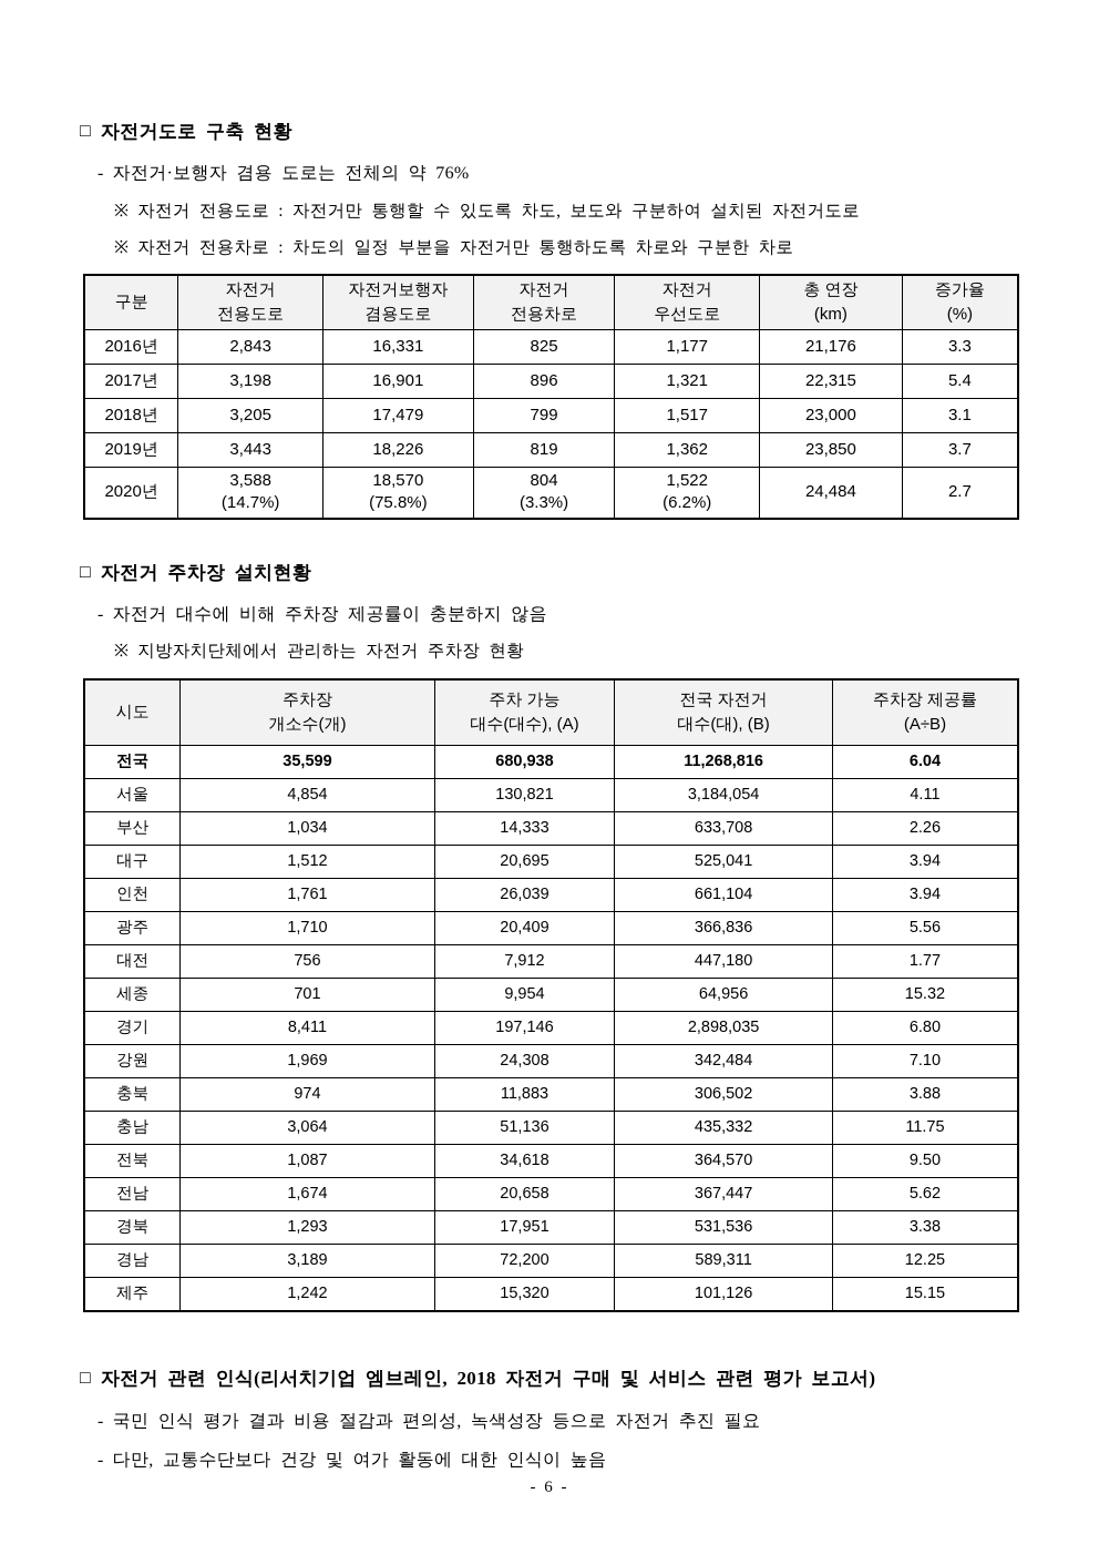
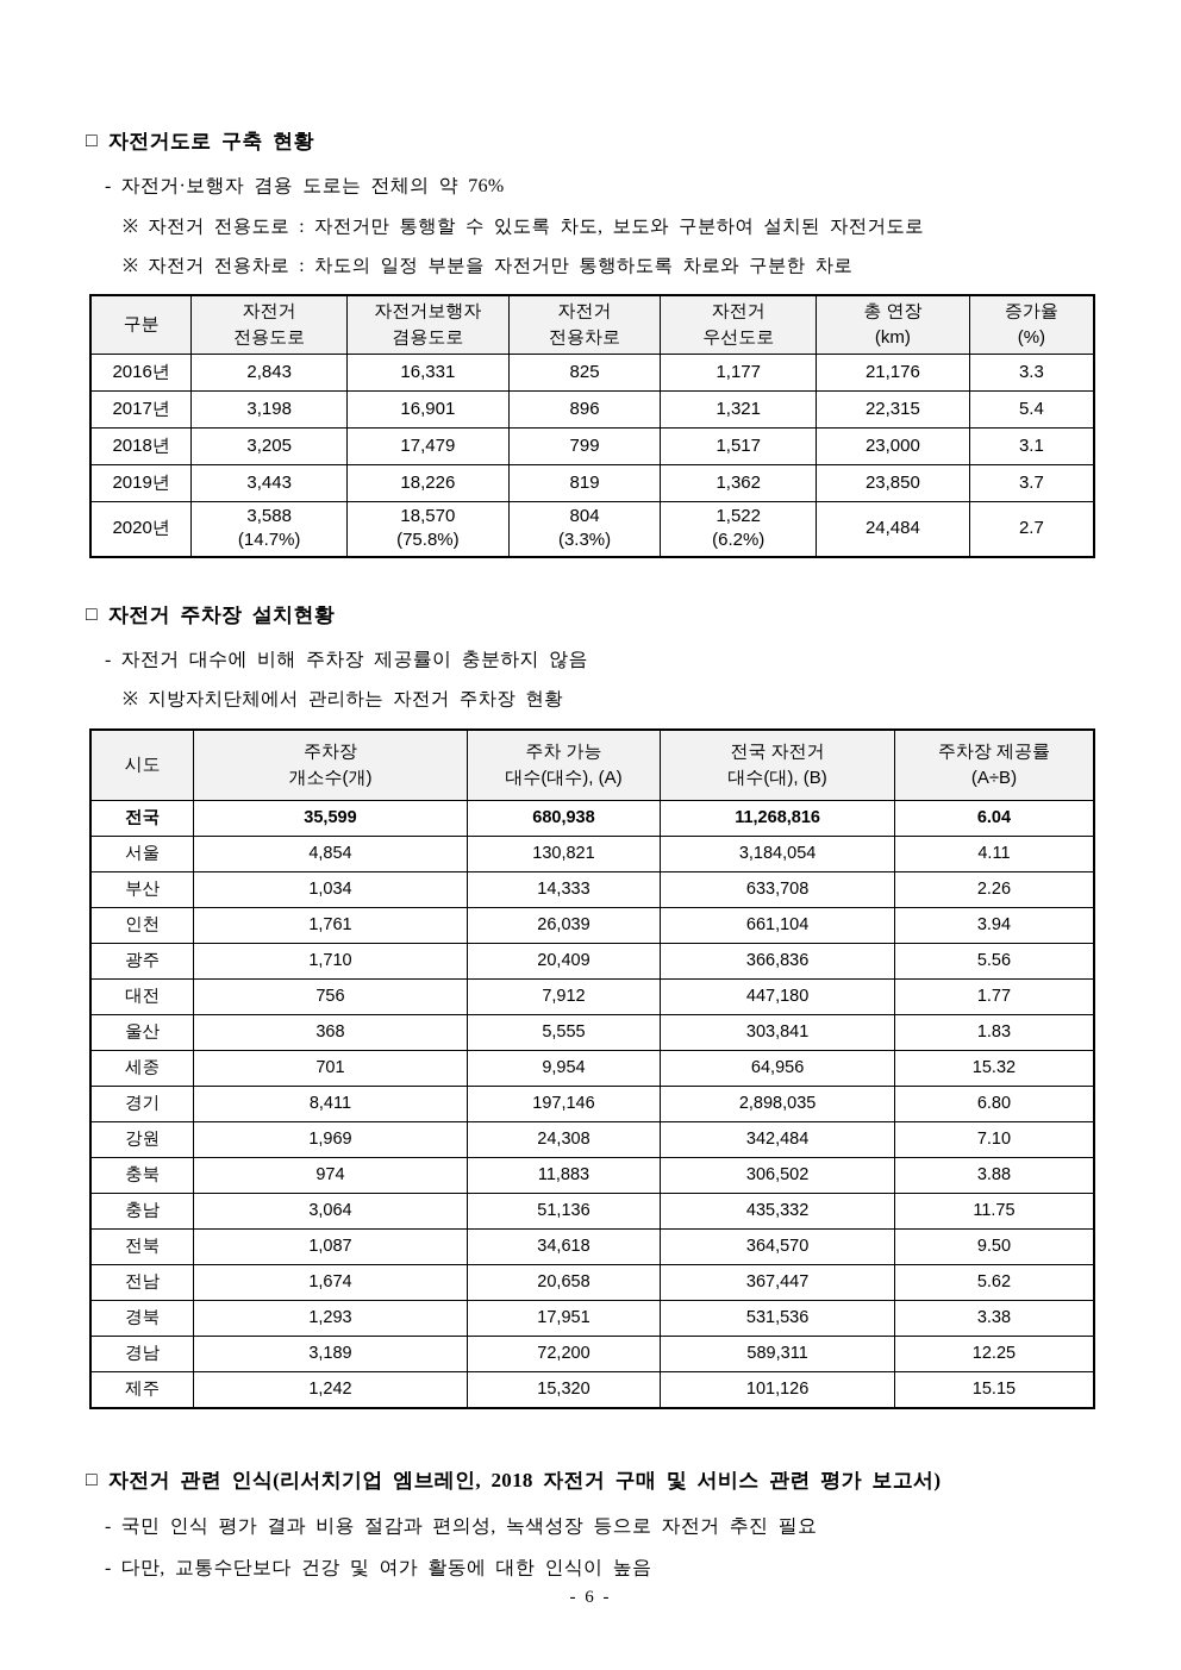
  □
  자전거도로 구축 현황
  -
  자전거·보행자 겸용 도로는 전체의 약 76%
  ※
  자전거 전용도로 : 자전거만 통행할 수 있도록 차도, 보도와 구분하여 설치된 자전거도로
  ※
  자전거 전용차로 : 차도의 일정 부분을 자전거만 통행하도록 차로와 구분한 차로
  구분	자전거 전용도로	자전거보행자 겸용도로	자전거 전용차로	자전거 우선도로	총 연장 (km)	증가율 (%)
  2016년	2,843	16,331	825	1,177	21,176	3.3
  2017년	3,198	16,901	896	1,321	22,315	5.4
  2018년	3,205	17,479	799	1,517	23,000	3.1
  2019년	3,443	18,226	819	1,362	23,850	3.7
  2020년	3,588 (14.7%)	18,570 (75.8%)	804 (3.3%)	1,522 (6.2%)	24,484	2.7
  □
  자전거 주차장 설치현황
  -
  자전거 대수에 비해 주차장 제공률이 충분하지 않음
  ※
  지방자치단체에서 관리하는 자전거 주차장 현황
  시도	주차장 개소수(개)	주차 가능 대수(대수), (A)	전국 자전거 대수(대), (B)	주차장 제공률 (A÷B)
  전국	35,599	680,938	11,268,816	6.04
  서울	4,854	130,821	3,184,054	4.11
  부산	1,034	14,333	633,708	2.26
- 대구	1,512	20,695	525,041	3.94
  인천	1,761	26,039	661,104	3.94
  광주	1,710	20,409	366,836	5.56
  대전	756	7,912	447,180	1.77
+ 울산	368	5,555	303,841	1.83
  세종	701	9,954	64,956	15.32
  경기	8,411	197,146	2,898,035	6.80
  강원	1,969	24,308	342,484	7.10
  충북	974	11,883	306,502	3.88
  충남	3,064	51,136	435,332	11.75
  전북	1,087	34,618	364,570	9.50
  전남	1,674	20,658	367,447	5.62
  경북	1,293	17,951	531,536	3.38
  경남	3,189	72,200	589,311	12.25
  제주	1,242	15,320	101,126	15.15
  □
  자전거 관련 인식(리서치기업 엠브레인, 2018 자전거 구매 및 서비스 관련 평가 보고서)
  -
  국민 인식 평가 결과 비용 절감과 편의성, 녹색성장 등으로 자전거 추진 필요
  -
  다만, 교통수단보다 건강 및 여가 활동에 대한 인식이 높음
  - 6 -
